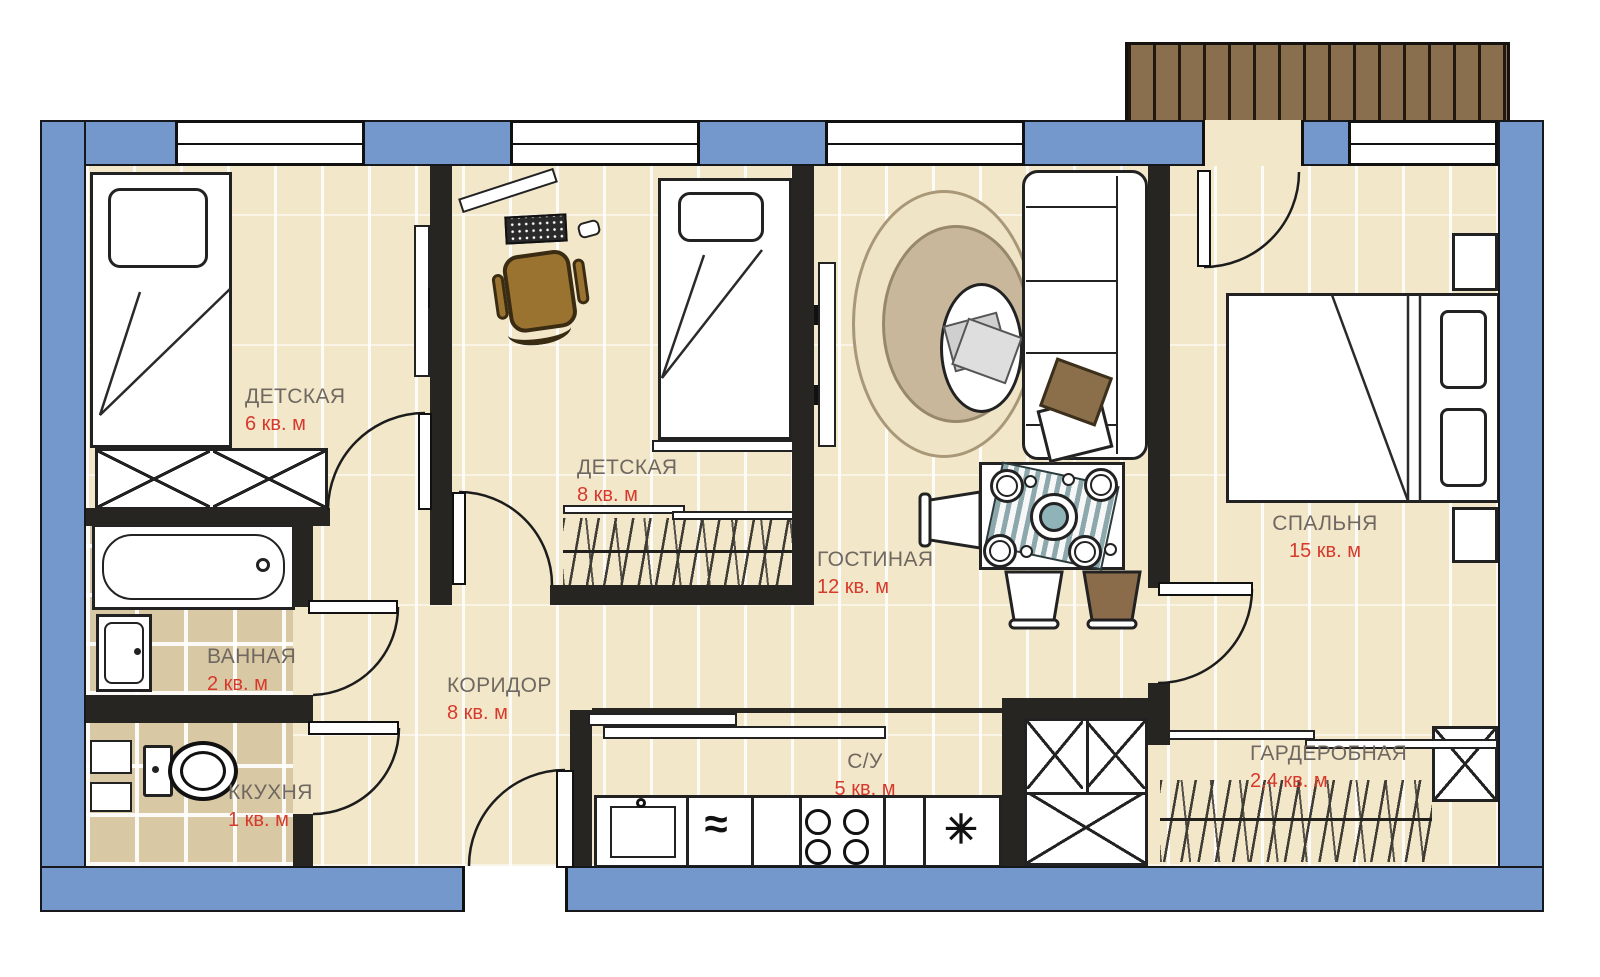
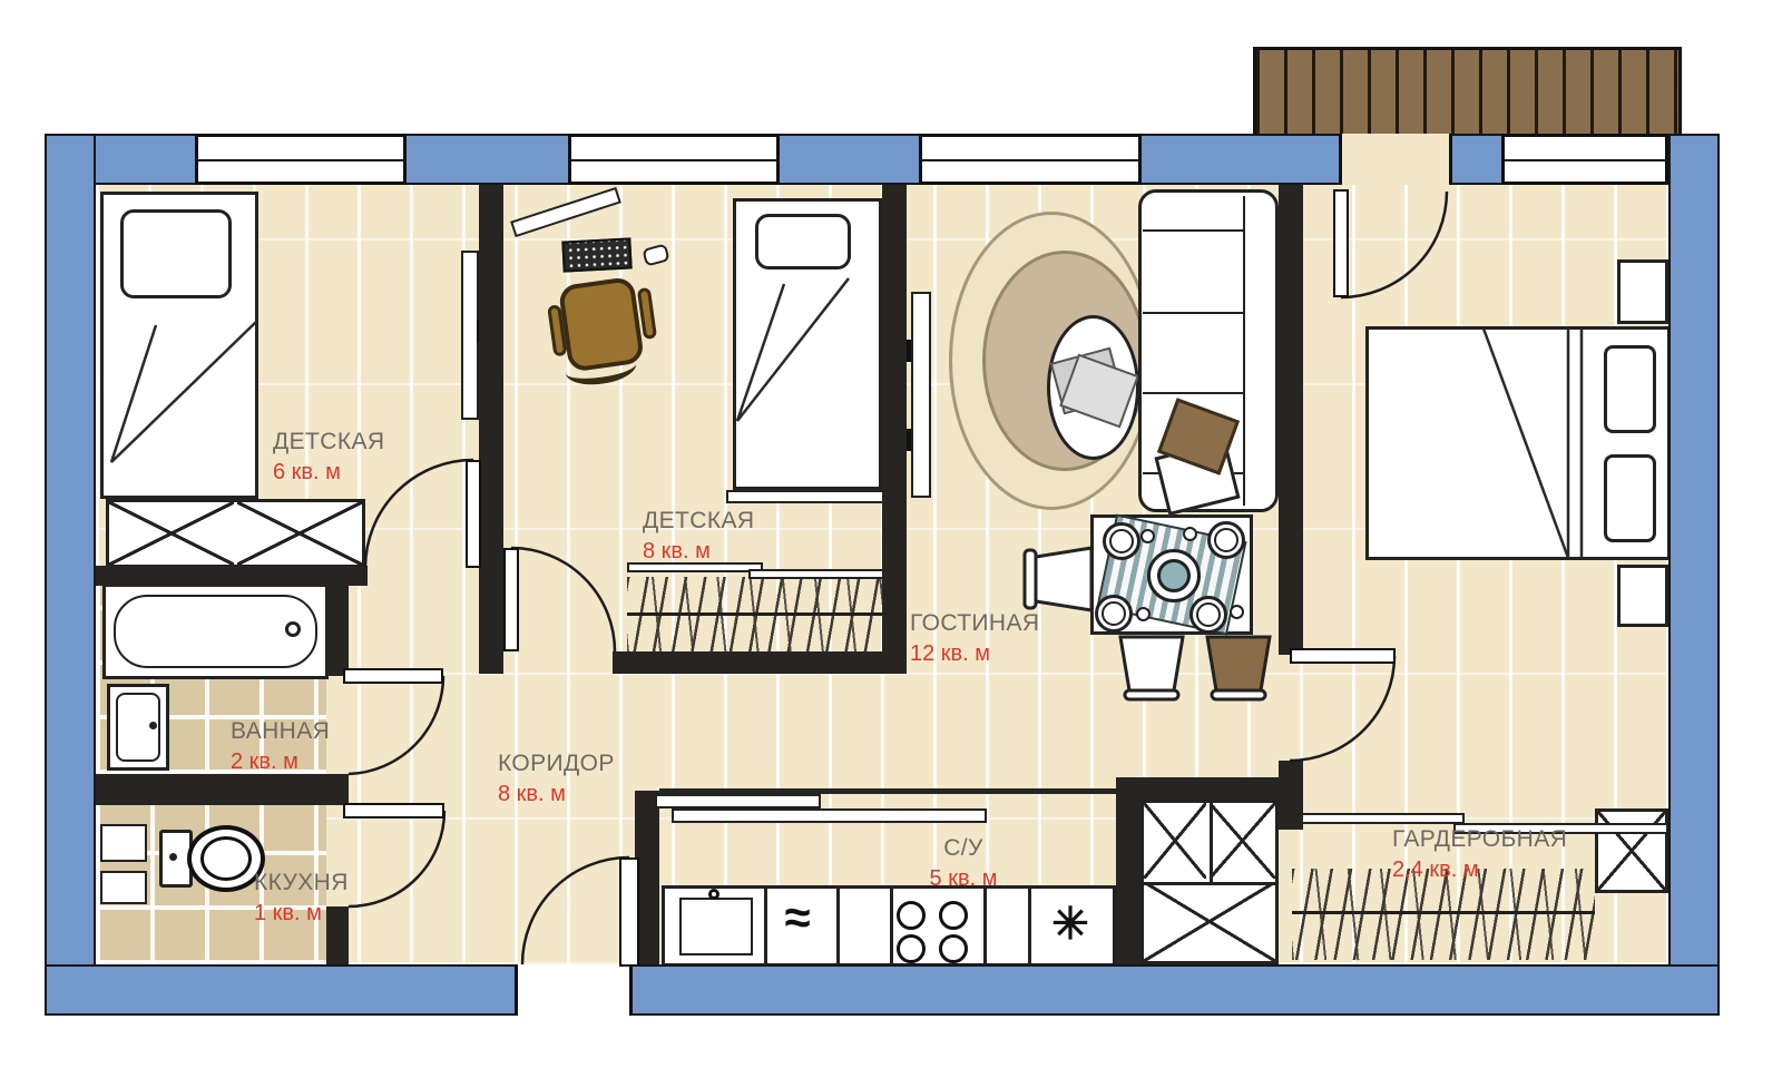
  ≈
  ✳
  ДЕТСКАЯ
  6 кв. м
  ДЕТСКАЯ
  8 кв. м
  ГОСТИНАЯ
  12 кв. м
- СПАЛЬНЯ
- 15 кв. м
  ВАННАЯ
  2 кв. м
  ККУХНЯ
  1 кв. м
  КОРИДОР
  8 кв. м
  С/У
  5 кв. м
  ГАРДЕРОБНАЯ
  2,4 кв. м
